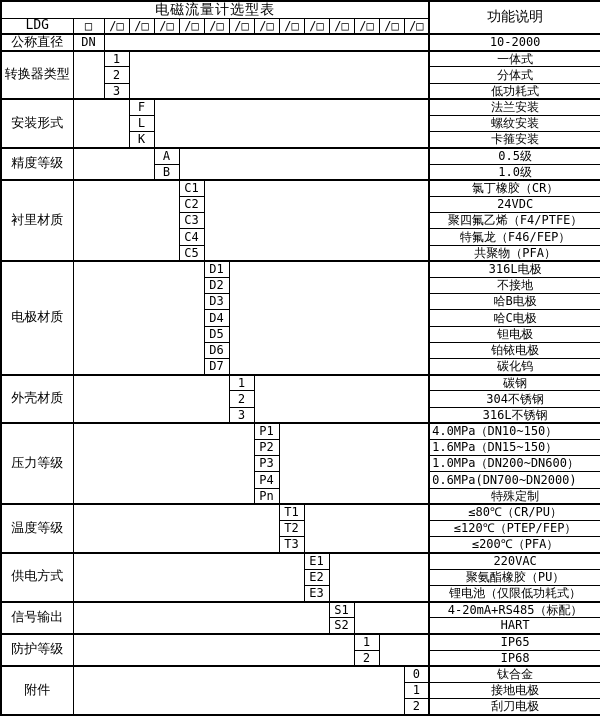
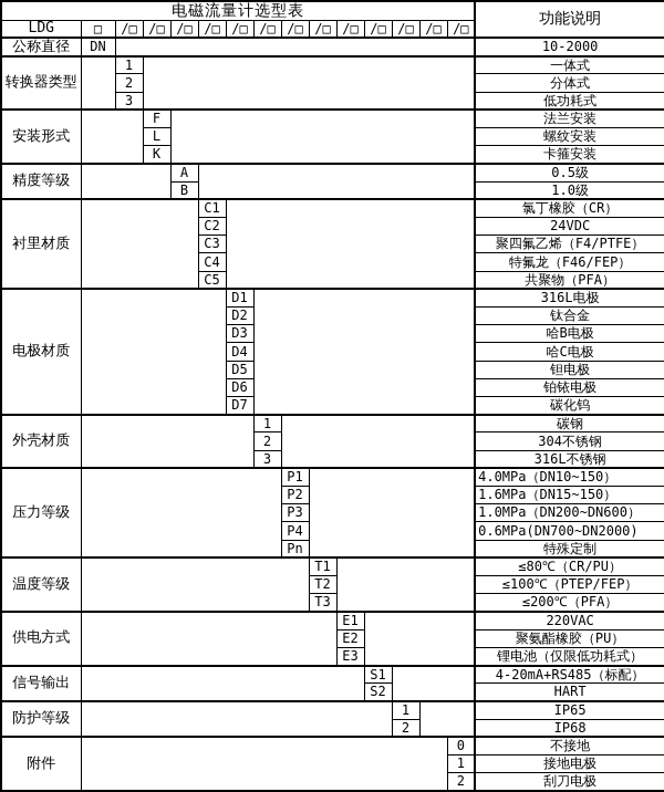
  电磁流量计选型表	功能说明
  LDG	□	/□	/□	/□	/□	/□	/□	/□	/□	/□	/□	/□	/□	/□
  公称直径	DN		10-2000
  转换器类型		1		一体式
  2	分体式
  3	低功耗式
  安装形式		F		法兰安装
  L	螺纹安装
  K	卡箍安装
  精度等级		A		0.5级
  B	1.0级
  衬里材质		C1		氯丁橡胶（CR）
  C2	24VDC
  C3	聚四氟乙烯（F4/PTFE）
  C4	特氟龙（F46/FEP）
  C5	共聚物（PFA）
  电极材质		D1		316L电极
- D2	不接地
+ D2	钛合金
  D3	哈B电极
  D4	哈C电极
  D5	钽电极
  D6	铂铱电极
  D7	碳化钨
  外壳材质		1		碳钢
  2	304不锈钢
  3	316L不锈钢
  压力等级		P1		4.0MPa（DN10~150）
  P2	1.6MPa（DN15~150）
  P3	1.0MPa（DN200~DN600）
  P4	0.6MPa(DN700~DN2000)
  Pn	特殊定制
  温度等级		T1		≤80℃（CR/PU）
- T2	≤120℃（PTEP/FEP）
+ T2	≤100℃（PTEP/FEP）
  T3	≤200℃（PFA）
  供电方式		E1		220VAC
  E2	聚氨酯橡胶（PU）
  E3	锂电池（仅限低功耗式）
  信号输出		S1		4-20mA+RS485（标配）
  S2	HART
  防护等级		1		IP65
  2	IP68
- 附件		0	钛合金
+ 附件		0	不接地
  1	接地电极
  2	刮刀电极
